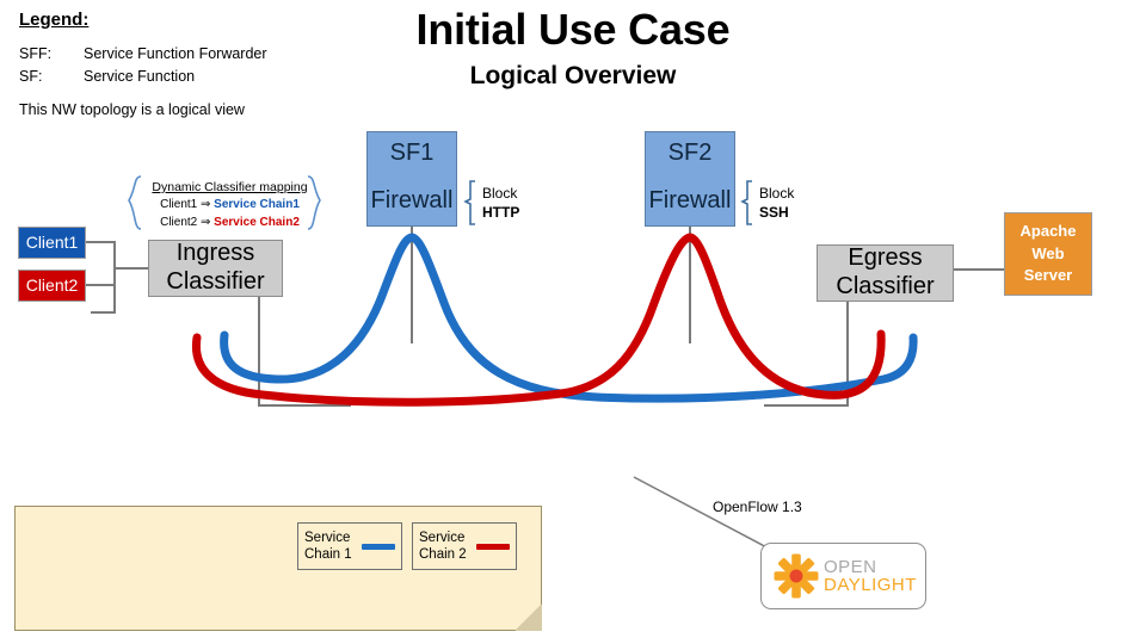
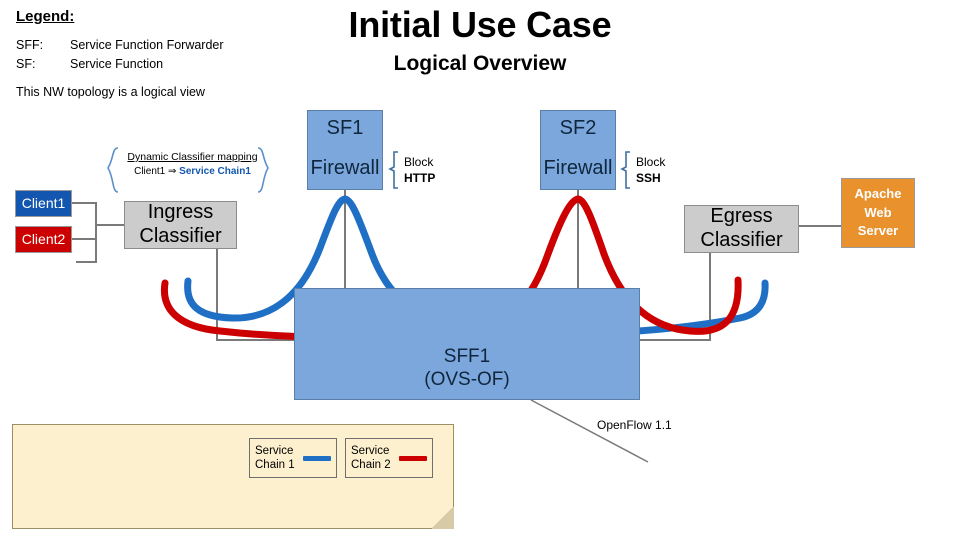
  Initial Use Case
  Logical Overview
  Client1
  Client2
  Ingress
  Classifier
  Egress
  Classifier
  Apache
  Web
  Server
  SF1
  Firewall
  SF2
  Firewall
+ SFF1
+ (OVS-OF)
  Block
  HTTP
  Block
  SSH
  Dynamic Classifier mapping
  Client1 ⇒ Service Chain1
- Client2 ⇒ Service Chain2
- OpenFlow 1.3
+ OpenFlow 1.1
  Legend:
  SFF: Service Function Forwarder
  SF: Service Function
  This NW topology is a logical view
  Service
  Chain 1
  Service
  Chain 2
- OPEN
- DAYLIGHT
